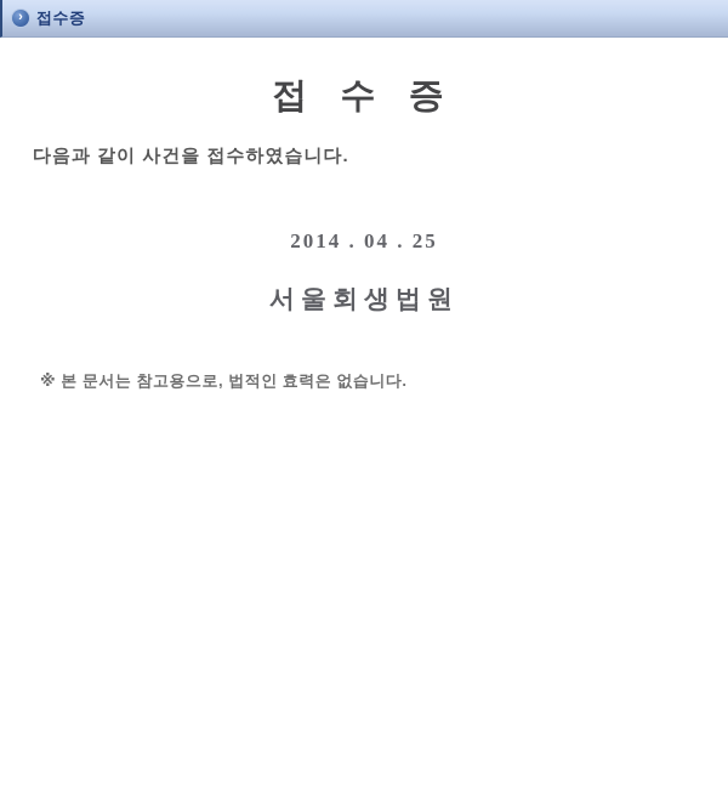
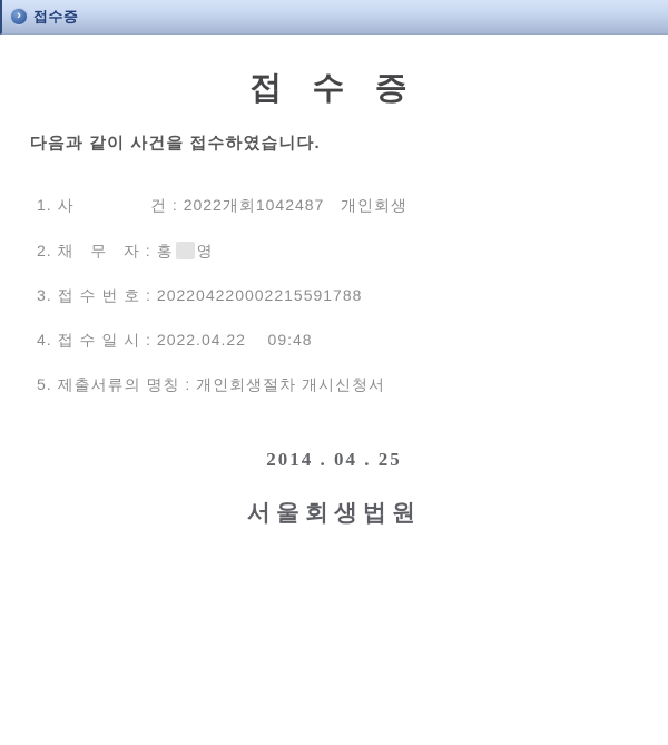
  ›
  접수증
  접 수 증
  다음과 같이 사건을 접수하였습니다.
+ 1. 사 건 : 2022개회1042487 개인회생
+ 2. 채 무 자 : 홍 영
+ 3. 접 수 번 호 : 202204220002215591788
+ 4. 접 수 일 시 : 2022.04.22 09:48
+ 5. 제출서류의 명칭 : 개인회생절차 개시신청서
  2014 . 04 . 25
  서울회생법원
- ※ 본 문서는 참고용으로, 법적인 효력은 없습니다.
